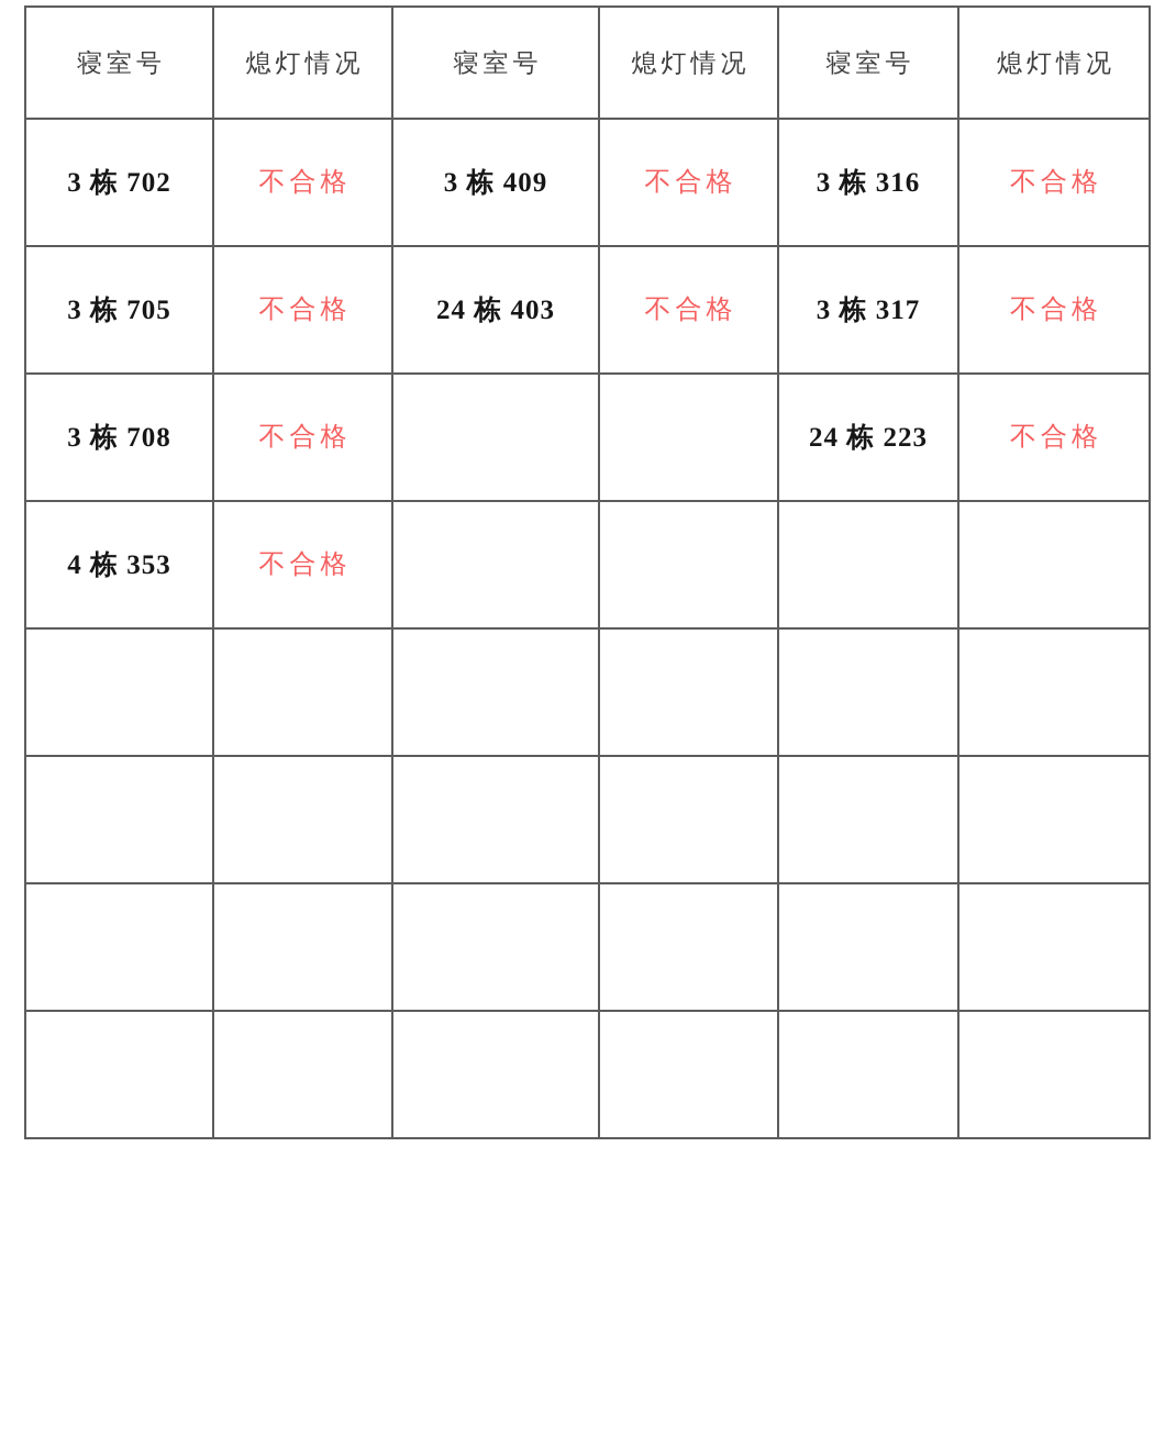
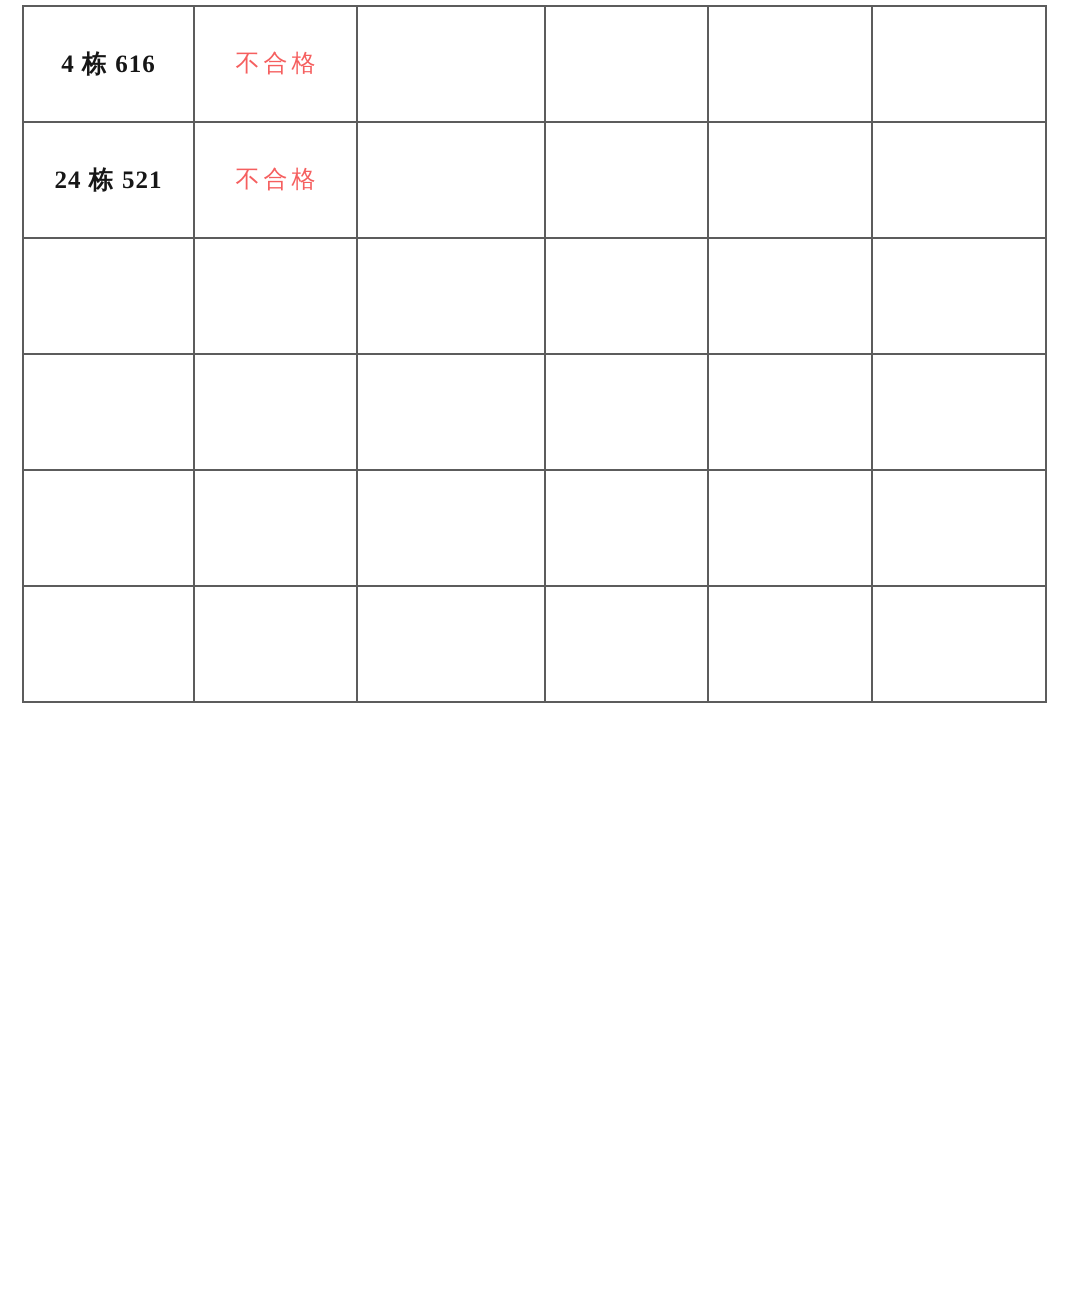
- 寝室号	熄灯情况	寝室号	熄灯情况	寝室号	熄灯情况
- 3 栋 702	不合格	3 栋 409	不合格	3 栋 316	不合格
- 3 栋 705	不合格	24 栋 403	不合格	3 栋 317	不合格
- 3 栋 708	不合格			24 栋 223	不合格
- 4 栋 353	不合格
+ 4 栋 616	不合格
+ 24 栋 521	不合格
